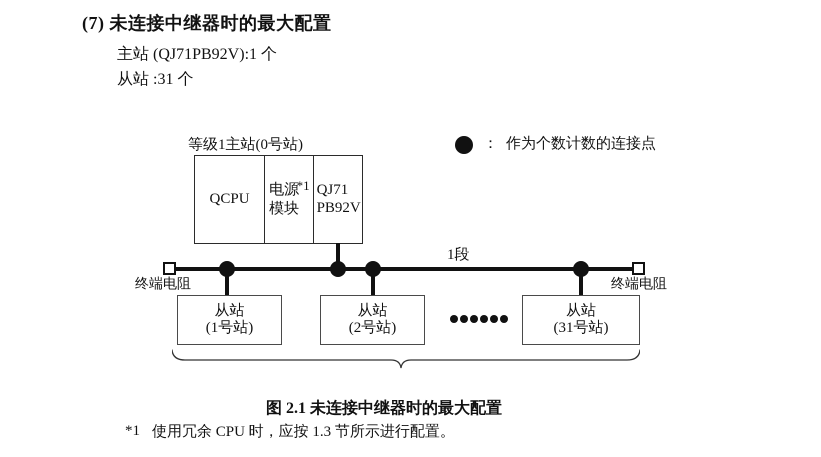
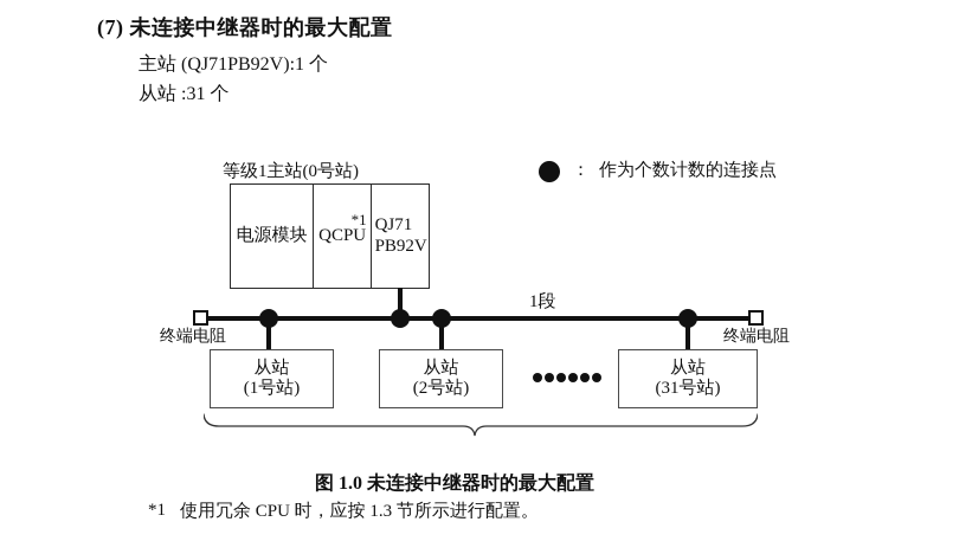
  (7) 未连接中继器时的最大配置
  主站 (QJ71PB92V):1 个
  从站 :31 个
  等级1主站(0号站)
- QCPU
+ 电源模块
  *1
- 电源模块
+ QCPU
  QJ71
  PB92V
  ：
  作为个数计数的连接点
  终端电阻
  终端电阻
  1段
  从站
  (1号站)
  从站
  (2号站)
  从站
  (31号站)
- 图 2.1 未连接中继器时的最大配置
+ 图 1.0 未连接中继器时的最大配置
  *1
  使用冗余 CPU 时，应按 1.3 节所示进行配置。
